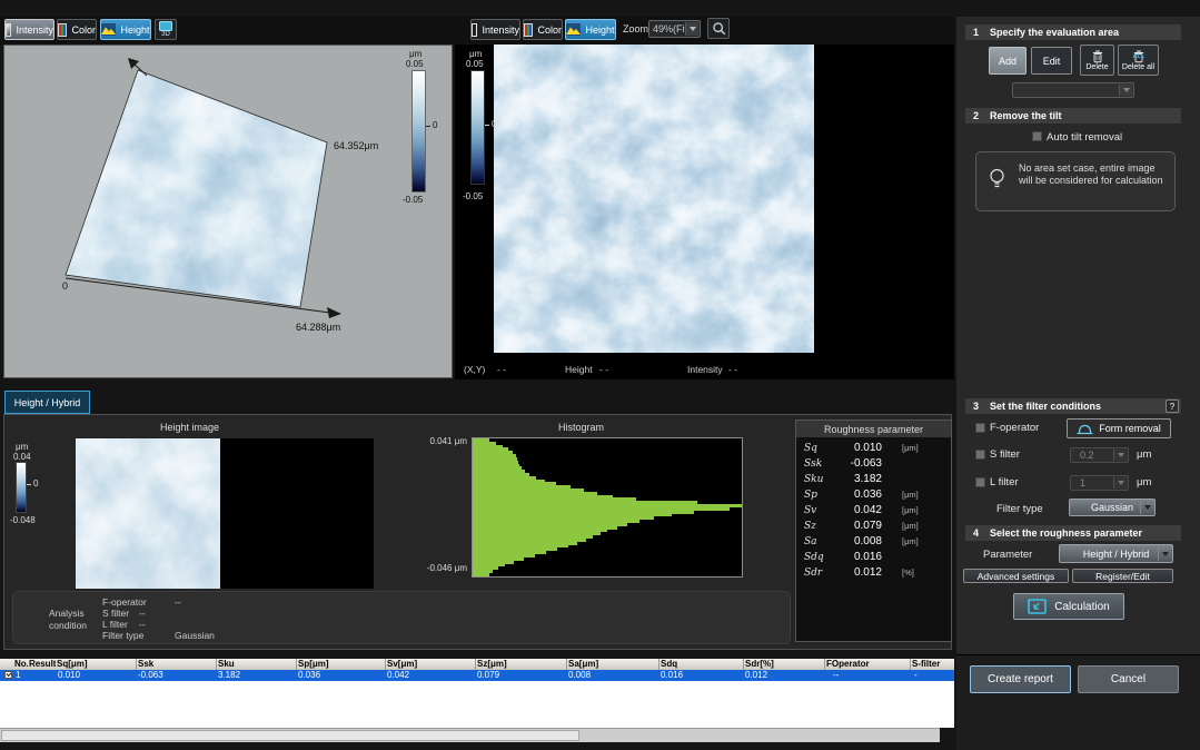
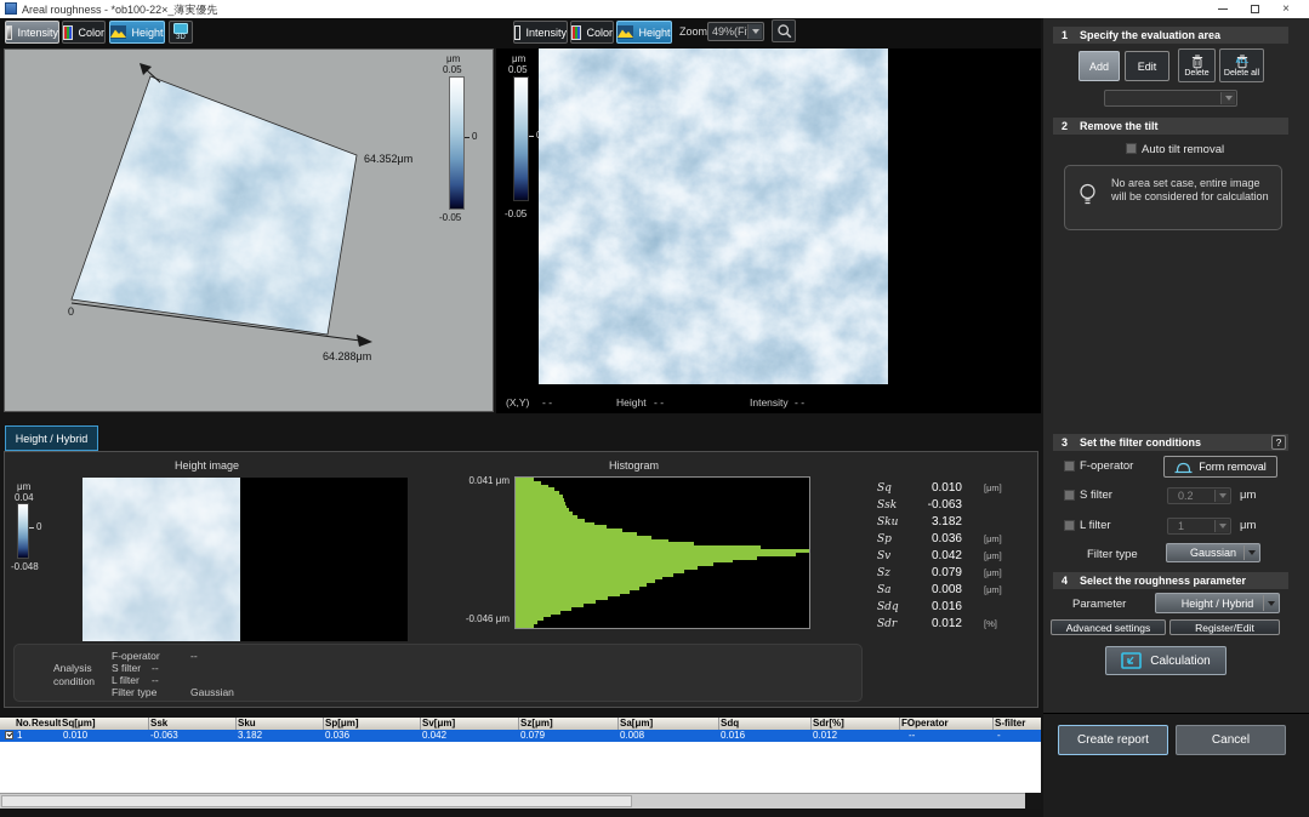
+ Areal roughness - *ob100-22×_薄実優先
+ ×
  Intensity
  Color
  Height
  Intensity
  Color
  Height
  Zoom
  49%(Fi
  0
  64.352μm
  64.288μm
  μm
  0.05
  0
  -0.05
  μm
  0.05
  -0.05
  (X,Y)
  - -
  Height
  - -
  Intensity
  - -
  1
  Specify the evaluation area
  Add
  Edit
  2
  Remove the tilt
  Auto tilt removal
  No area set case, entire image will be considered for calculation
  3
  Set the filter conditions
  ?
  F-operator
  Form removal
  S filter
  0.2
  μm
  L filter
  1
  μm
  Filter type
  Gaussian
  4
  Select the roughness parameter
  Parameter
  Height / Hybrid
  Advanced settings
  Register/Edit
  Calculation
  Create report
  Cancel
  Height / Hybrid
  Height image
  μm
  0.04
  0
  -0.048
  Histogram
  0.041 μm
  -0.046 μm
- Roughness parameter
  Sq
  0.010
  [μm]
  Ssk
  -0.063
  Sku
  3.182
  Sp
  0.036
  [μm]
  Sv
  0.042
  [μm]
  Sz
  0.079
  [μm]
  Sa
  0.008
  [μm]
  Sdq
  0.016
  Sdr
  0.012
  [%]
  Analysis
  condition
  F-operator
  --
  S filter
  --
  L filter
  --
  Filter type
  Gaussian
  No.
  Result
  Sq[μm]
  Ssk
  Sku
  Sp[μm]
  Sv[μm]
  Sz[μm]
  Sa[μm]
  Sdq
  Sdr[%]
  FOperator
  S-filter
  1
  0.010
  -0.063
  3.182
  0.036
  0.042
  0.079
  0.008
  0.016
  0.012
  --
  -
